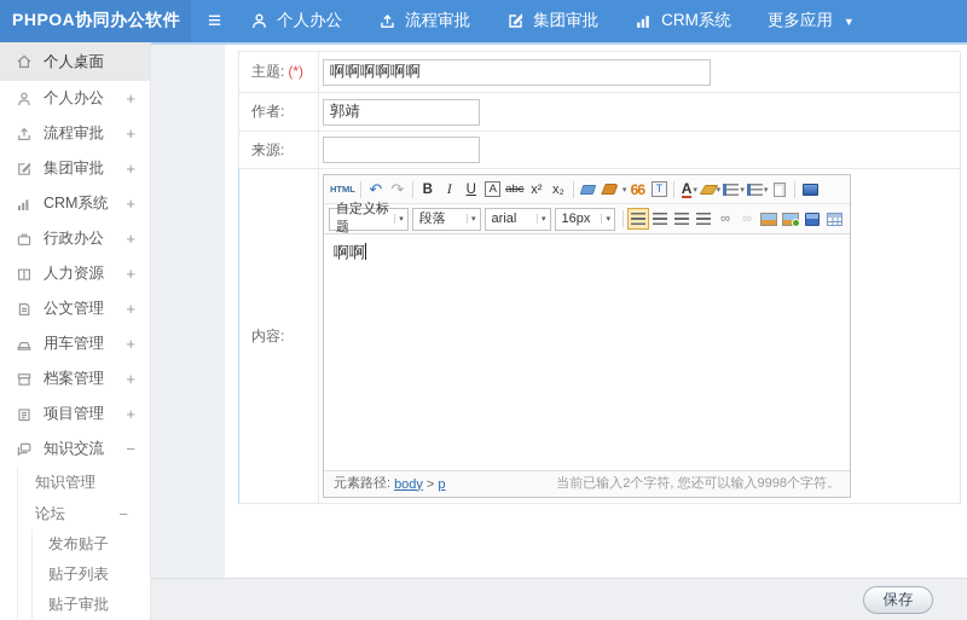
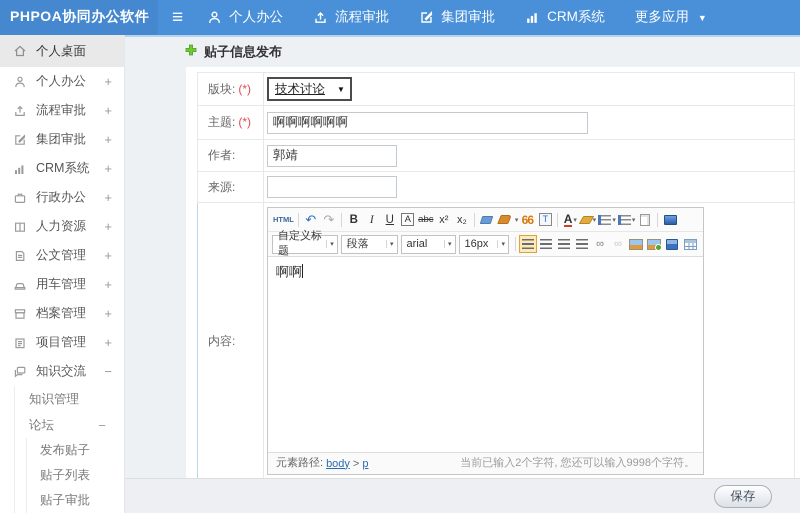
  PHPOA协同办公软件
  ≡
  个人办公
  流程审批
  集团审批
  CRM系统
  更多应用
  ▼
  个人桌面
  个人办公
  +
  流程审批
  +
  集团审批
  +
  CRM系统
  +
  行政办公
  +
  人力资源
  +
  公文管理
  +
  用车管理
  +
  档案管理
  +
  项目管理
  +
  知识交流
  −
  知识管理
  论坛
  −
  发布贴子
  贴子列表
  贴子审批
+ 贴子信息发布
+ 版块: (*)	技术讨论 ▼
  主题: (*)	啊啊啊啊啊啊
  作者:	郭靖
  来源:
  内容:	HTML ↶ ↷ B I U A abc x² x₂ 66 T A 自定义标题 段落 arial 16px ∞ ∞ 啊啊 元素路径: body > p 当前已输入2个字符, 您还可以输入9998个字符。
  保存
